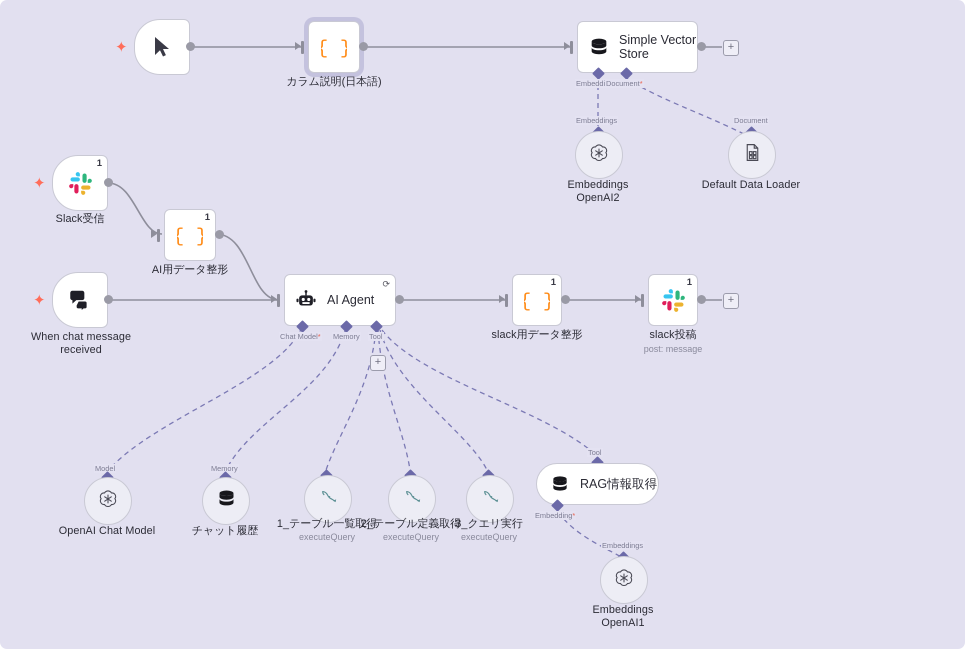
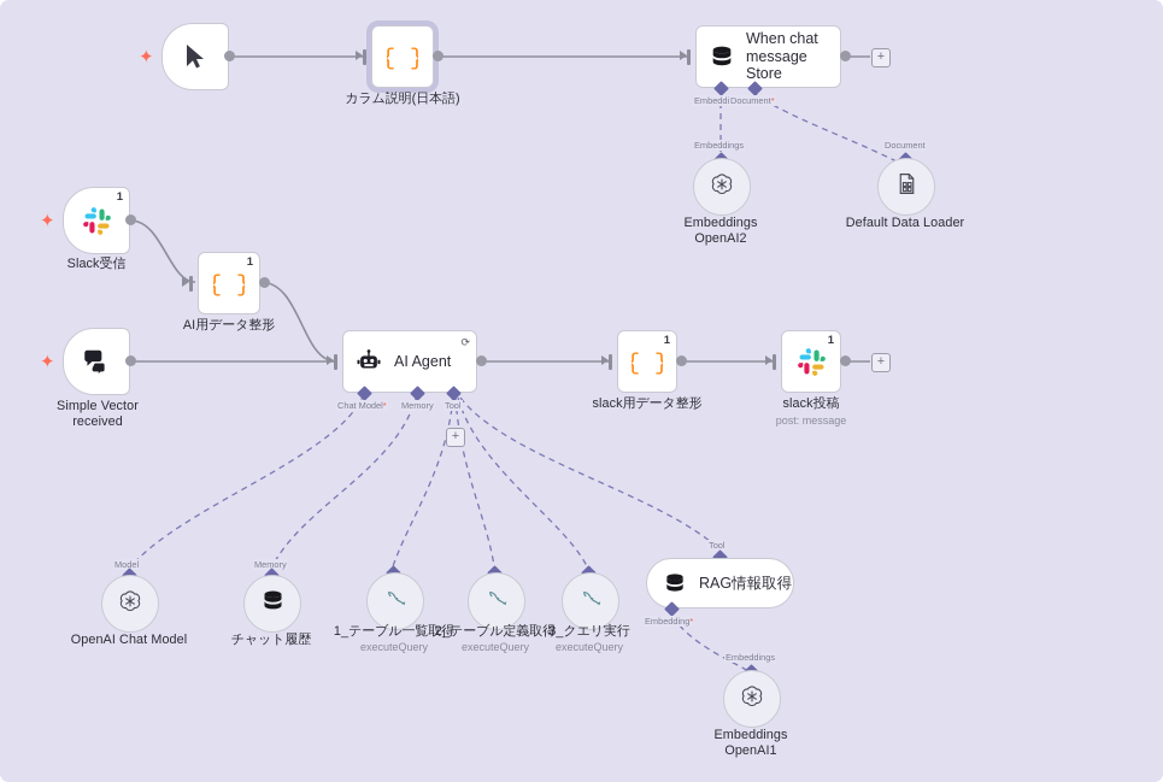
  ✦
  { }
  カラム説明(日本語)
- Simple Vector
+ When chat message
  Store
  +
  Document*
  Embeddings
  Embeddings
  OpenAI2
  Document
  Default Data Loader
  1
  ✦
  Slack受信
  { }
  1
  AI用データ整形
  ✦
- When chat message
+ Simple Vector
  received
  AI Agent
  ⟳
  Chat Model*
  Memory
  Tool
  +
  { }
  1
  slack用データ整形
  1
  +
  slack投稿
  post: message
  Model
  OpenAI Chat Model
  Memory
  チャット履歴
  1_テーブル一覧取得
  executeQuery
  2_テーブル定義取得
  executeQuery
  3_クエリ実行
  executeQuery
  Tool
  RAG情報取得
  Embedding*
  Embeddings
  Embeddings
  OpenAI1
